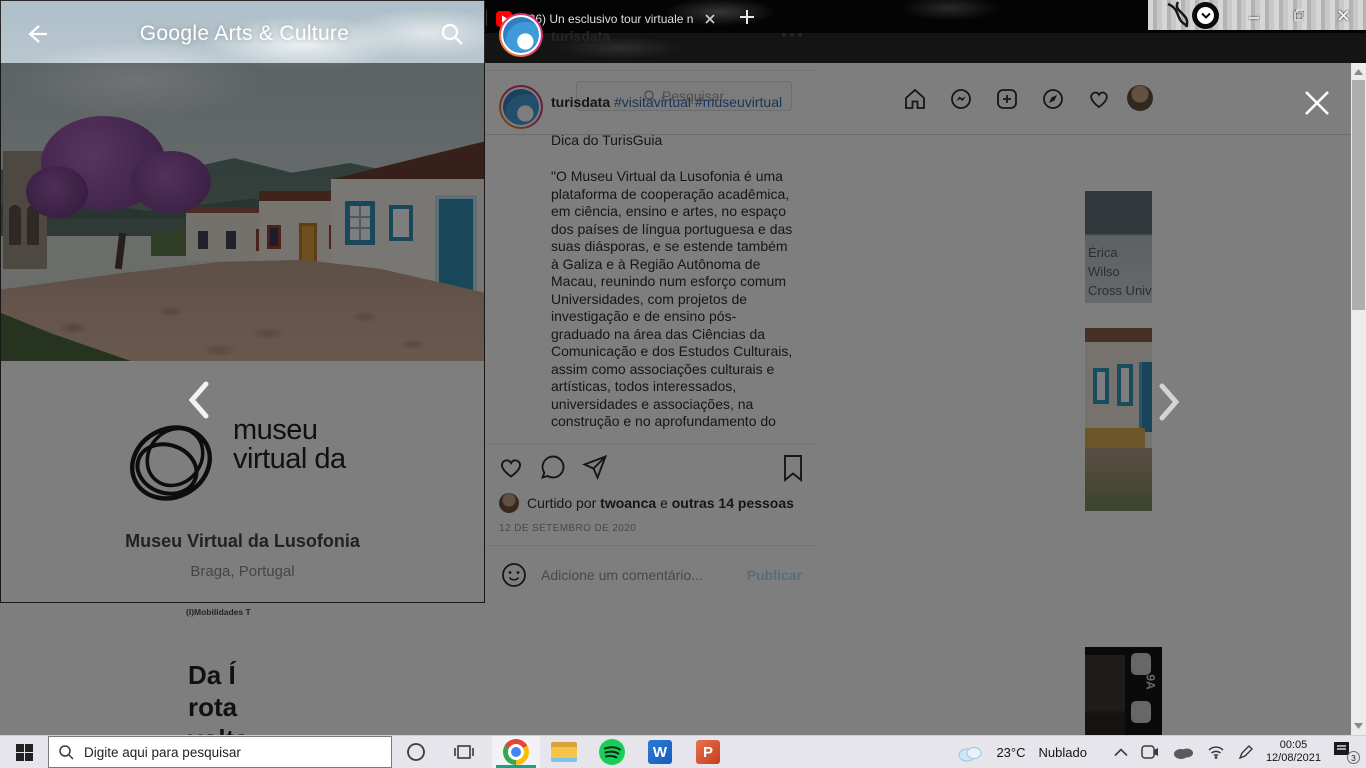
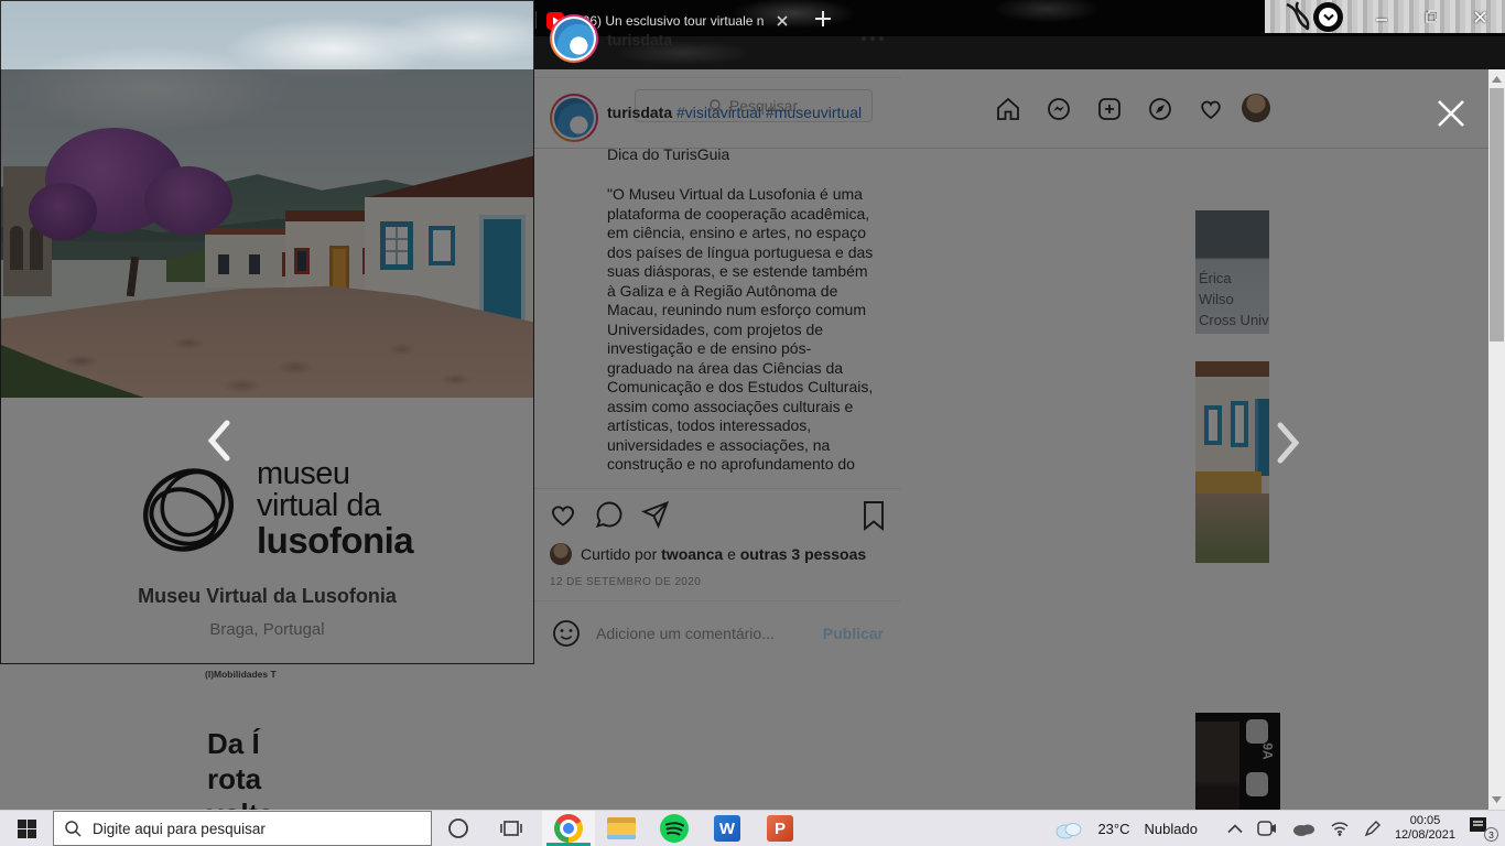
  6) Un esclusivo tour virtuale n
  Pesquisar
  (I)Mobilidades T
  Da Í
  rota
  Érica Wilso
  Cross Univ
- Google Arts & Culture
  museu
  virtual da
+ lusofonia
  Museu Virtual da Lusofonia
  Braga, Portugal
  turisdata
  turisdata #visitavirtual #museuvirtual
  Dica do TurisGuia
  "O Museu Virtual da Lusofonia é uma
  plataforma de cooperação acadêmica,
  em ciência, ensino e artes, no espaço
  dos países de língua portuguesa e das
  suas diásporas, e se estende também
  à Galiza e à Região Autônoma de
  Macau, reunindo num esforço comum
  Universidades, com projetos de
  investigação e de ensino pós-
  graduado na área das Ciências da
  Comunicação e dos Estudos Culturais,
  assim como associações culturais e
  artísticas, todos interessados,
  universidades e associações, na
  construção e no aprofundamento do
- Curtido por twoanca e outras 14 pessoas
+ Curtido por twoanca e outras 3 pessoas
  12 DE SETEMBRO DE 2020
  Adicione um comentário...
  Publicar
  Digite aqui para pesquisar
  W
  P
  23°C
  Nublado
  00:05
  12/08/2021
  3
